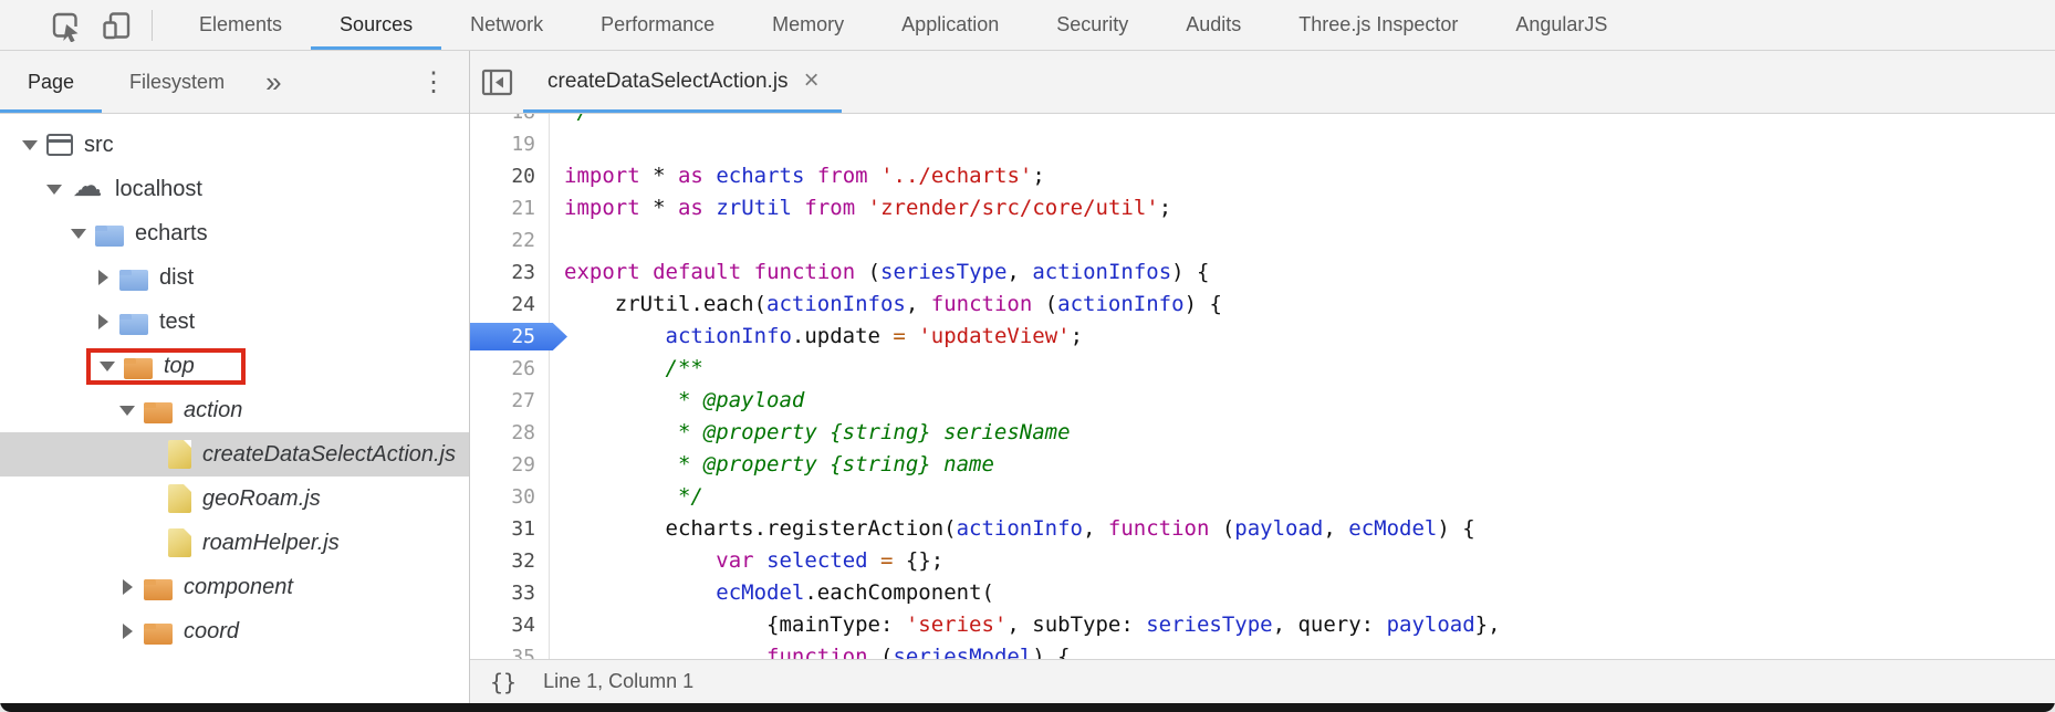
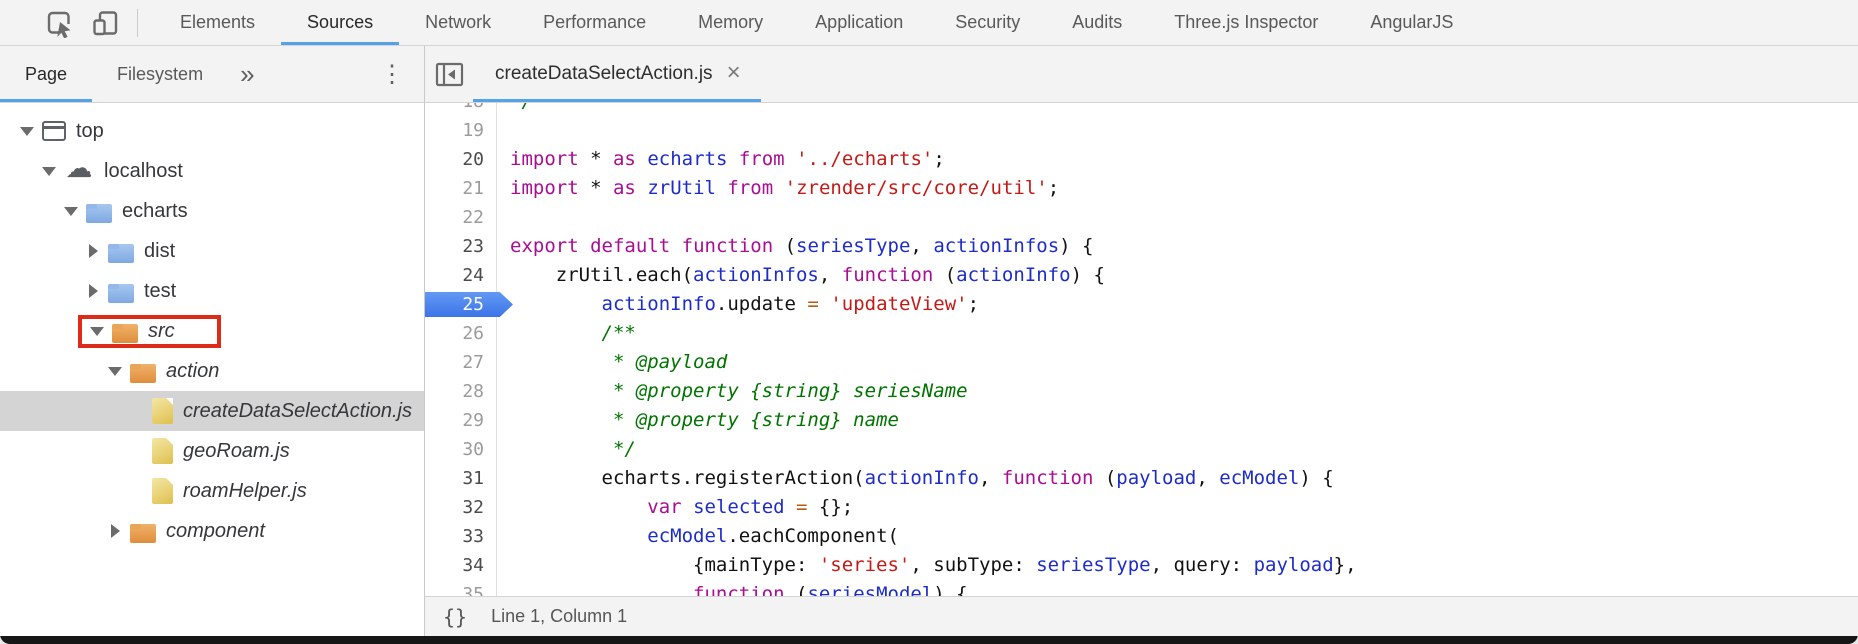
  Elements
  Sources
  Network
  Performance
  Memory
  Application
  Security
  Audits
  Three.js Inspector
  AngularJS
  Page
  Filesystem
  »
  ⋮
- src
+ top
  ☁
  localhost
  echarts
  dist
  test
- top
+ src
  action
  createDataSelectAction.js
  geoRoam.js
  roamHelper.js
  component
- coord
  createDataSelectAction.js
  ×
  19
  20
  import * as echarts from '../echarts';
  21
  import * as zrUtil from 'zrender/src/core/util';
  22
  23
  export default function (seriesType, actionInfos) {
  24
  zrUtil.each(actionInfos, function (actionInfo) {
  25
  actionInfo.update = 'updateView';
  26
  /**
  27
  * @payload
  28
  * @property {string} seriesName
  29
  * @property {string} name
  30
  */
  31
  echarts.registerAction(actionInfo, function (payload, ecModel) {
  32
  var selected = {};
  33
  ecModel.eachComponent(
  34
  {mainType: 'series', subType: seriesType, query: payload},
  35
  function (seriesModel) {
  {}
  Line 1, Column 1
